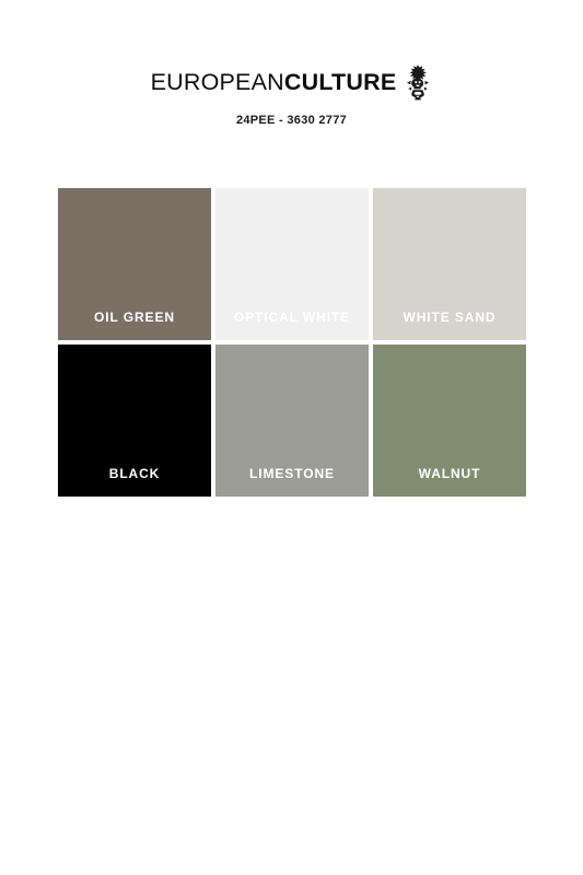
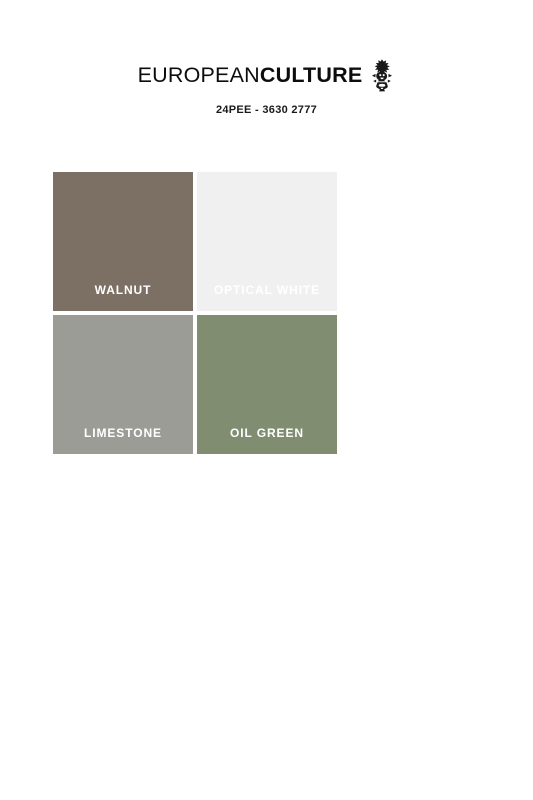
  EUROPEANCULTURE
  24PEE - 3630 2777
- OIL GREEN
+ WALNUT
- WHITE SAND
- BLACK
  LIMESTONE
- WALNUT
+ OIL GREEN
